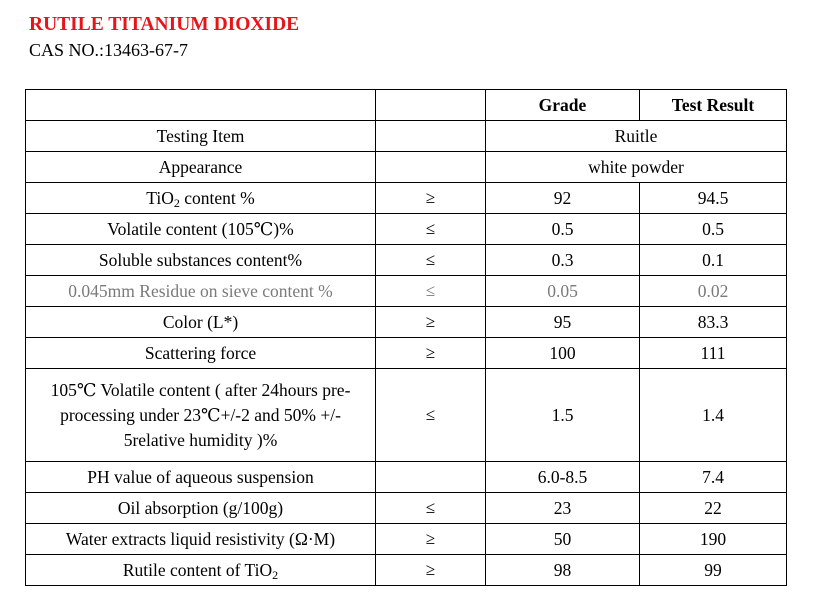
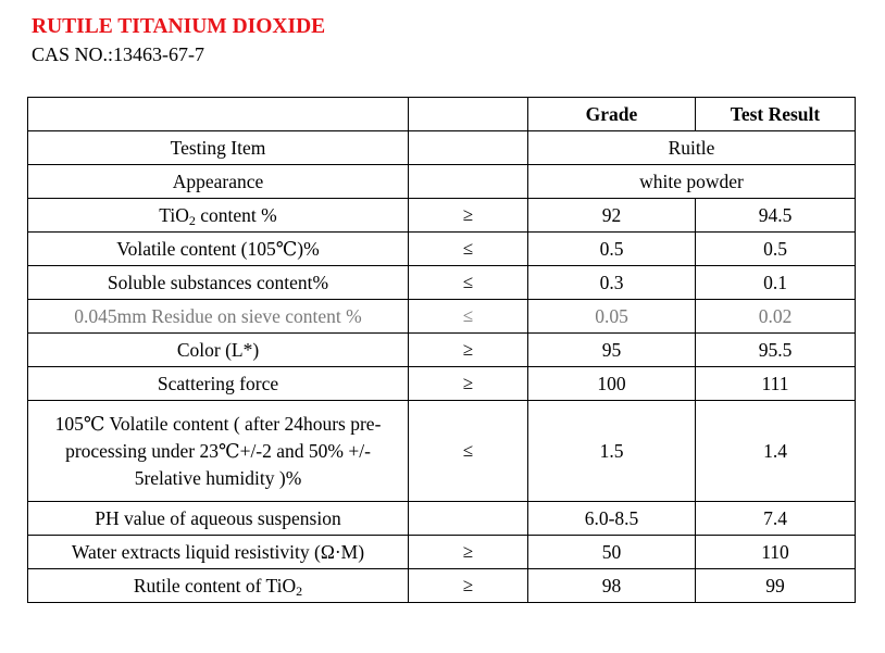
  RUTILE TITANIUM DIOXIDE
  CAS NO.:13463-67-7
  		Grade	Test Result
  Testing Item		Ruitle
  Appearance		white powder
  TiO2 content %	≥	92	94.5
  Volatile content (105℃)%	≤	0.5	0.5
  Soluble substances content%	≤	0.3	0.1
  0.045mm Residue on sieve content %	≤	0.05	0.02
- Color (L*)	≥	95	83.3
+ Color (L*)	≥	95	95.5
  Scattering force	≥	100	111
  105℃ Volatile content ( after 24hours pre-processing under 23℃+/-2 and 50% +/- 5relative humidity )%	≤	1.5	1.4
  PH value of aqueous suspension		6.0-8.5	7.4
- Oil absorption (g/100g)	≤	23	22
- Water extracts liquid resistivity (Ω·M)	≥	50	190
+ Water extracts liquid resistivity (Ω·M)	≥	50	110
  Rutile content of TiO2	≥	98	99
